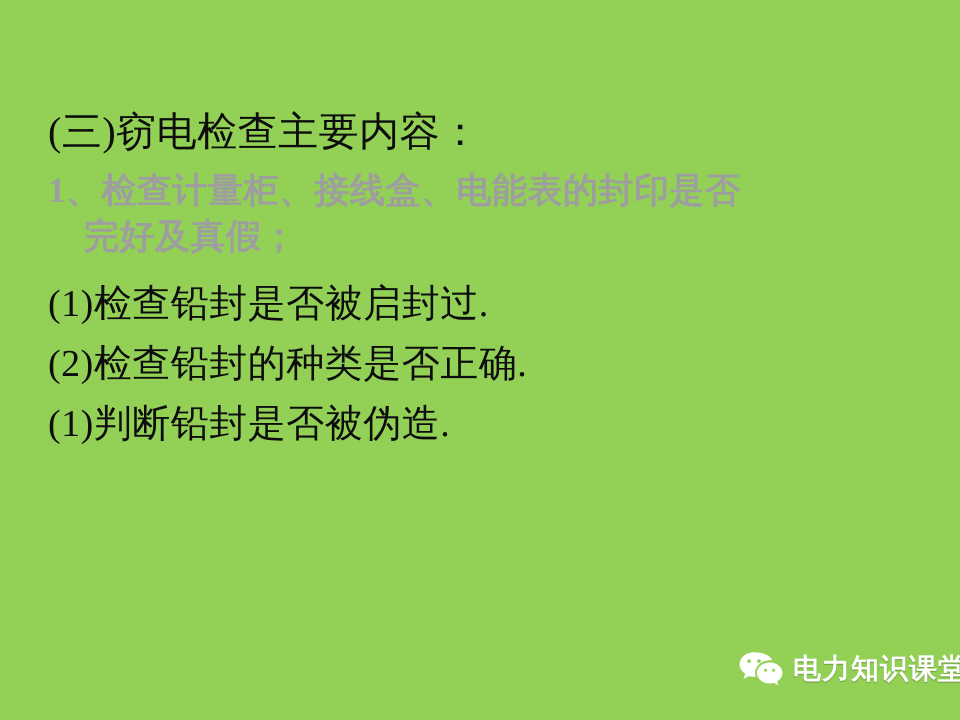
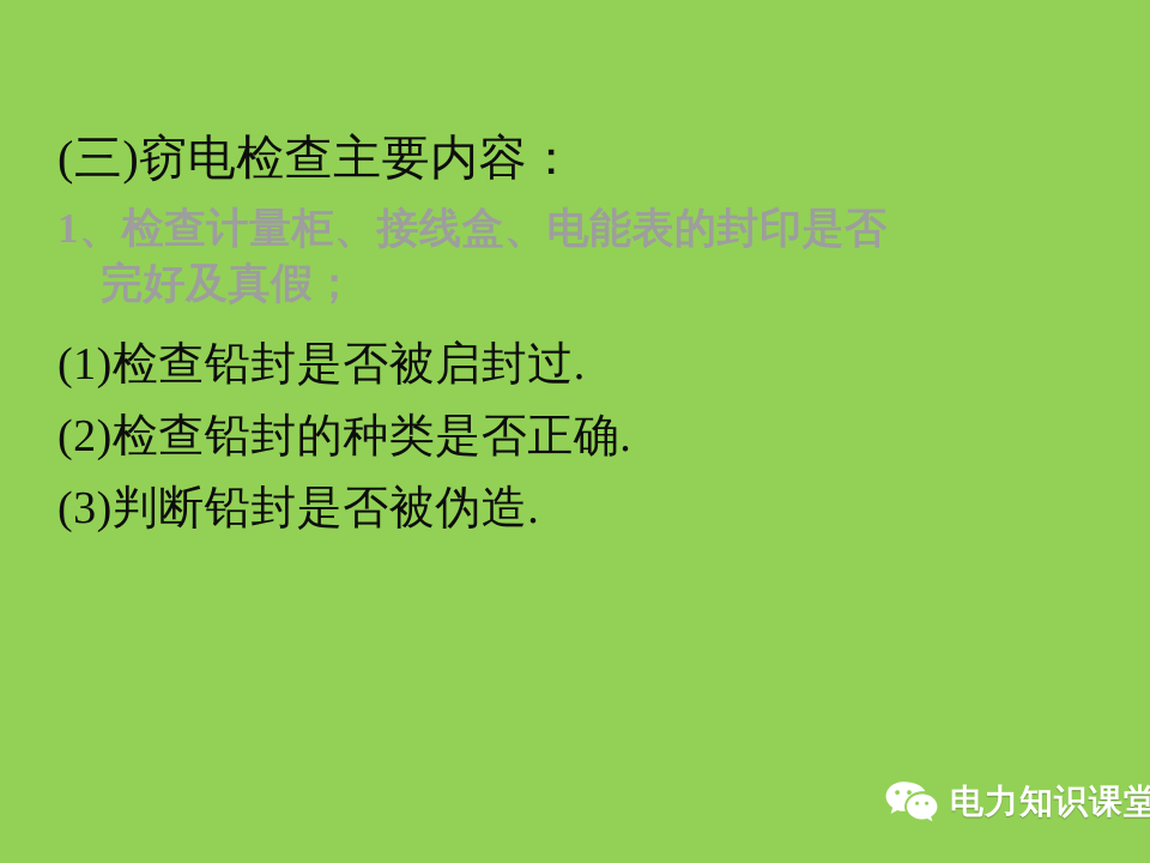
  (三)窃电检查主要内容：
  1、检查计量柜、接线盒、电能表的封印是否
  完好及真假；
  (1)检查铅封是否被启封过.
  (2)检查铅封的种类是否正确.
- (1)判断铅封是否被伪造.
+ (3)判断铅封是否被伪造.
  电力知识课堂
